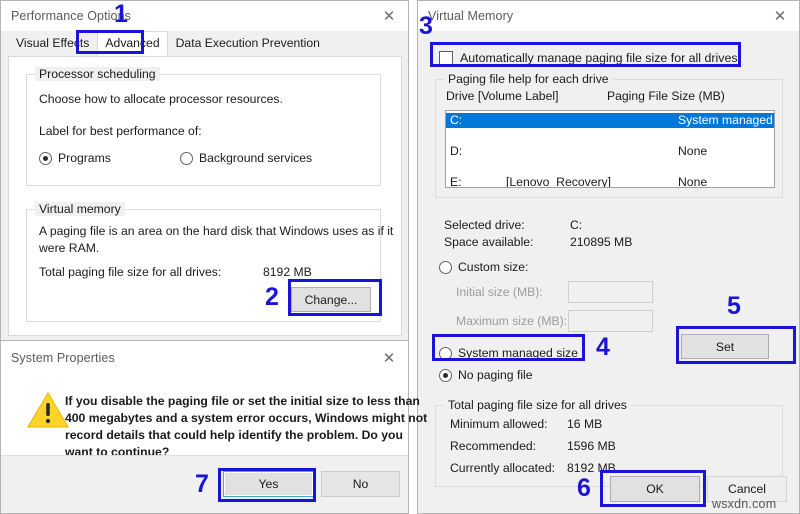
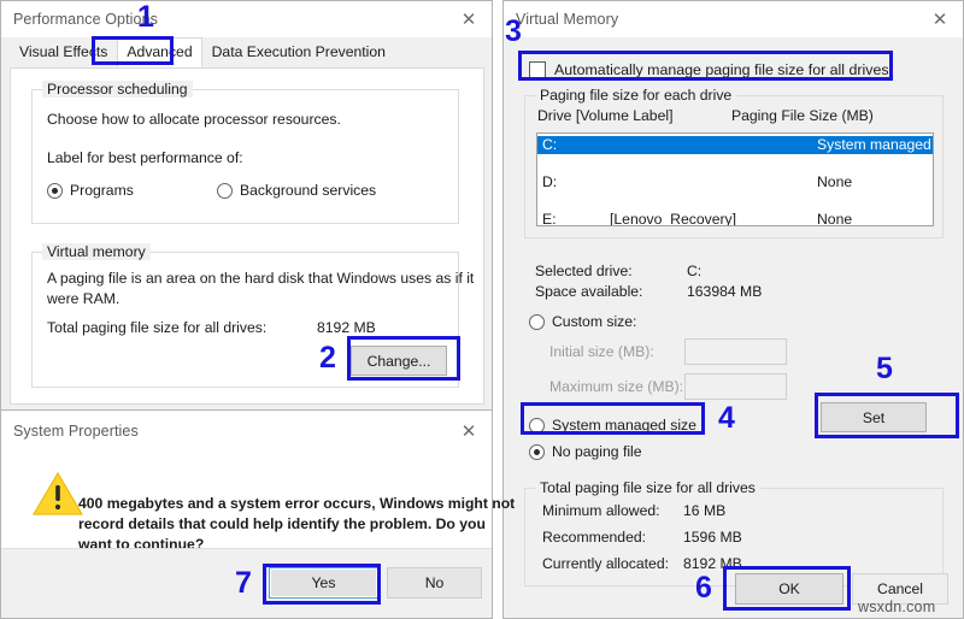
  Performance Options
  ✕
  Visual Effects
  Advanced
  Data Execution Prevention
  Processor scheduling
  Choose how to allocate processor resources.
  Label for best performance of:
  Programs
  Background services
  Virtual memory
  A paging file is an area on the hard disk that Windows uses as if it
  were RAM.
  Total paging file size for all drives:
  8192 MB
  Change...
  Virtual Memory
  ✕
  Automatically manage paging file size for all drives
- Paging file help for each drive
+ Paging file size for each drive
  Drive [Volume Label]
  Paging File Size (MB)
  C:
  System managed
  D:
  None
  E:
  [Lenovo_Recovery]
  None
  Selected drive:
  C:
  Space available:
- 210895 MB
+ 163984 MB
  Custom size:
  Initial size (MB):
  Maximum size (MB):
  System managed size
  No paging file
  Set
  Total paging file size for all drives
  Minimum allowed:
  16 MB
  Recommended:
  1596 MB
  Currently allocated:
  8192 MB
  OK
  Cancel
  System Properties
  ✕
- If you disable the paging file or set the initial size to less than
  400 megabytes and a system error occurs, Windows might not
  record details that could help identify the problem. Do you
  want to continue?
  Yes
  No
  1
  2
  3
  4
  5
  6
  7
  wsxdn.com
